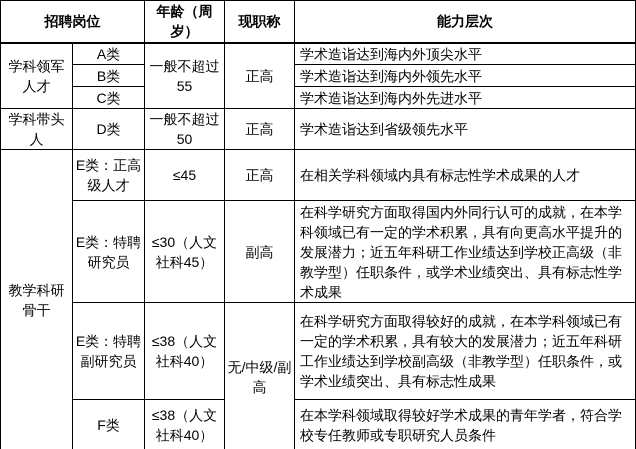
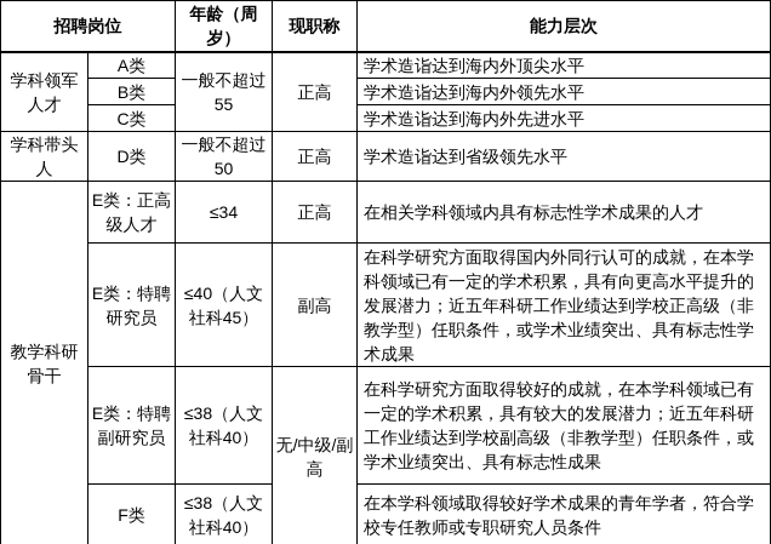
  招聘岗位	年龄（周岁）	现职称	能力层次
  学科领军人才	A类	一般不超过55	正高	学术造诣达到海内外顶尖水平
  B类	学术造诣达到海内外领先水平
  C类	学术造诣达到海内外先进水平
  学科带头人	D类	一般不超过50	正高	学术造诣达到省级领先水平
- 教学科研骨干	E类：正高级人才	≤45	正高	在相关学科领域内具有标志性学术成果的人才
+ 教学科研骨干	E类：正高级人才	≤34	正高	在相关学科领域内具有标志性学术成果的人才
- E类：特聘研究员	≤30（人文社科45）	副高	在科学研究方面取得国内外同行认可的成就，在本学科领域已有一定的学术积累，具有向更高水平提升的发展潜力；近五年科研工作业绩达到学校正高级（非教学型）任职条件，或学术业绩突出、具有标志性学术成果
+ E类：特聘研究员	≤40（人文社科45）	副高	在科学研究方面取得国内外同行认可的成就，在本学科领域已有一定的学术积累，具有向更高水平提升的发展潜力；近五年科研工作业绩达到学校正高级（非教学型）任职条件，或学术业绩突出、具有标志性学术成果
  E类：特聘副研究员	≤38（人文社科40）	无/中级/副高	在科学研究方面取得较好的成就，在本学科领域已有一定的学术积累，具有较大的发展潜力；近五年科研工作业绩达到学校副高级（非教学型）任职条件，或学术业绩突出、具有标志性成果
  F类	≤38（人文社科40）	在本学科领域取得较好学术成果的青年学者，符合学校专任教师或专职研究人员条件
